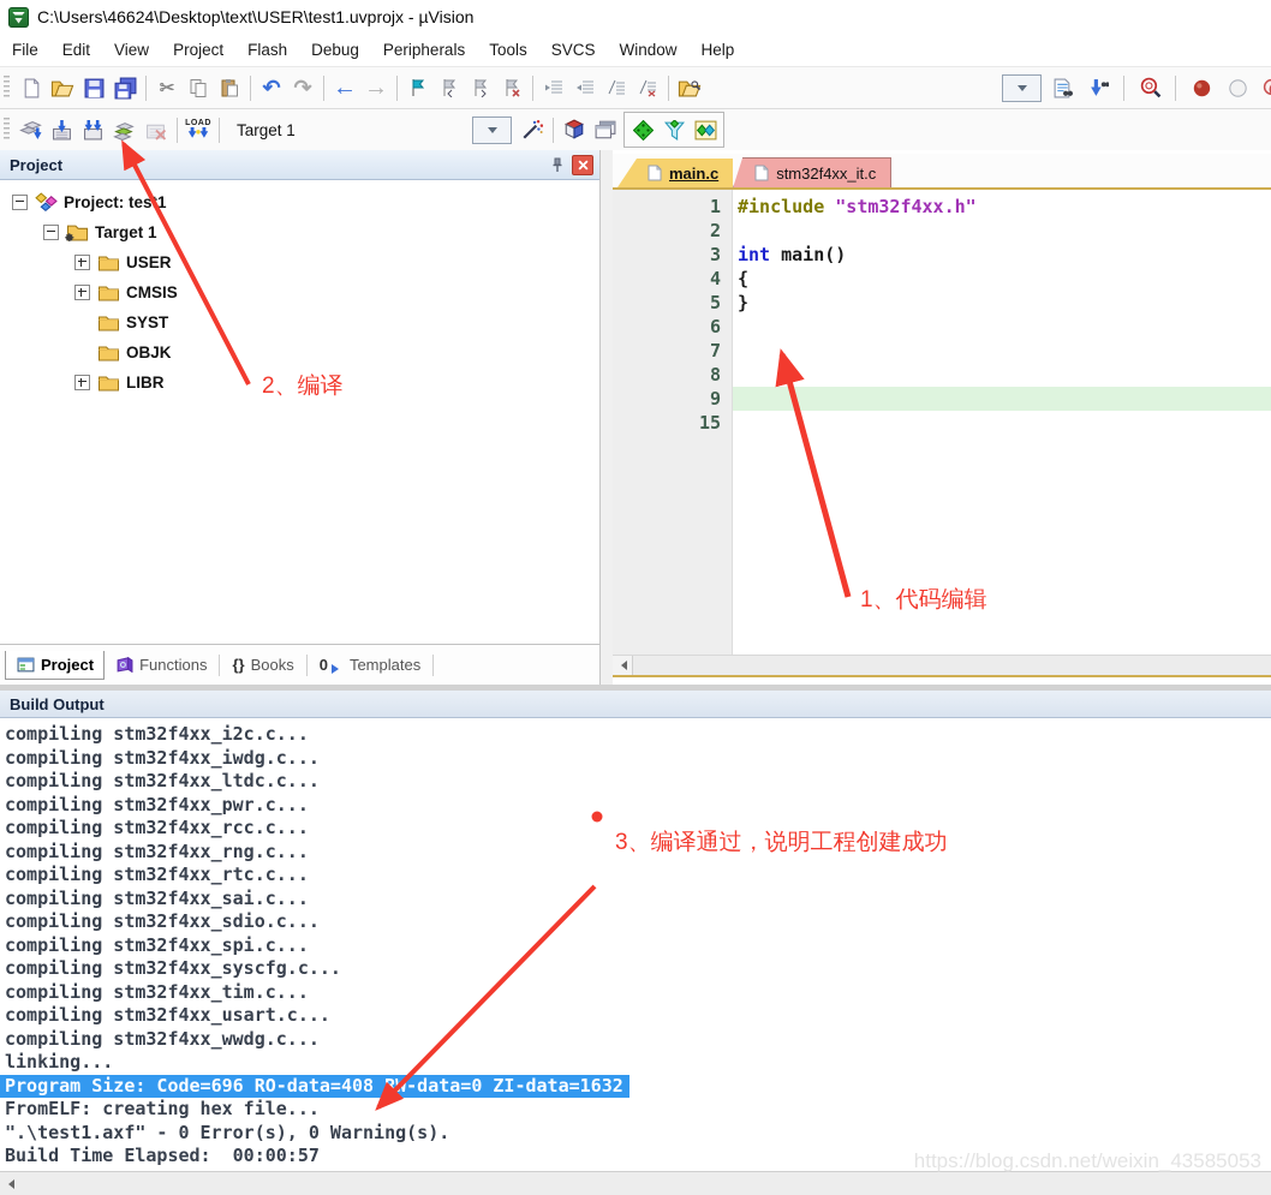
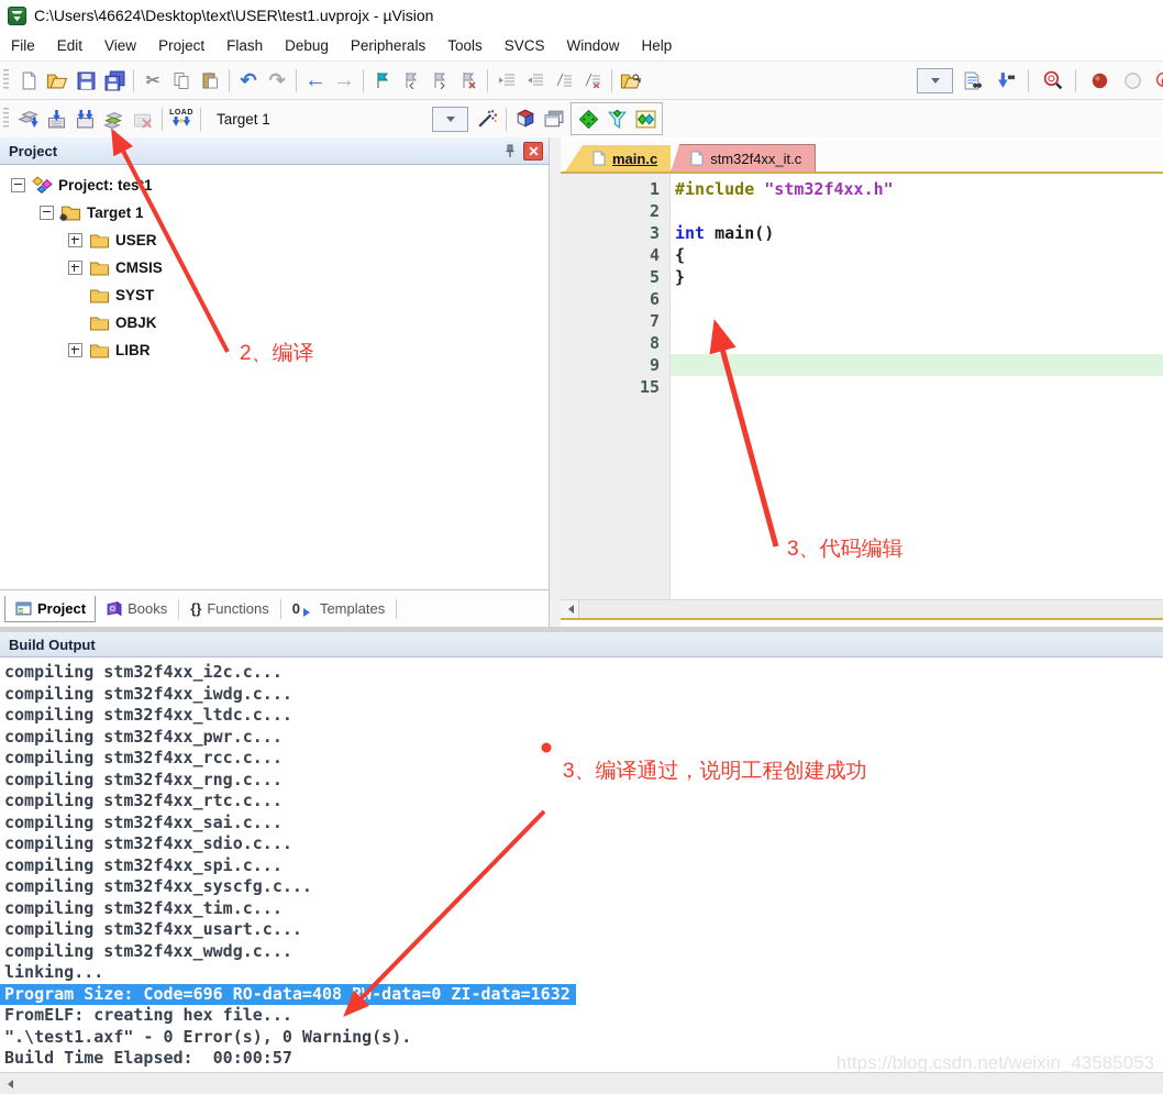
  C:\Users\46624\Desktop\text\USER\test1.uvprojx - µVision
  File
  Edit
  View
  Project
  Flash
  Debug
  Peripherals
  Tools
  SVCS
  Window
  Help
  ✂
  ↶
  ↷
  ←
  →
  Target 1
  Project
  Project: tes1
  Target 1
  USER
  CMSIS
  SYST
  OBJK
  LIBR
  Project
- Functions
+ Books
  {}
- Books
+ Functions
  0
  Templates
  main.c
  stm32f4xx_it.c
  1
  2
  3
  4
  5
  6
  7
  8
  9
  15
  #include "stm32f4xx.h"
  int main()
  {
  }
  Build Output
  compiling stm32f4xx_i2c.c...
  compiling stm32f4xx_iwdg.c...
  compiling stm32f4xx_ltdc.c...
  compiling stm32f4xx_pwr.c...
  compiling stm32f4xx_rcc.c...
  compiling stm32f4xx_rng.c...
  compiling stm32f4xx_rtc.c...
  compiling stm32f4xx_sai.c...
  compiling stm32f4xx_sdio.c...
  compiling stm32f4xx_spi.c...
  compiling stm32f4xx_syscfg.c...
  compiling stm32f4xx_tim.c...
  compiling stm32f4xx_usart.c...
  compiling stm32f4xx_wwdg.c...
  linking...
  Program Size: Code=696 RO-data=408 R-data=0 ZI-data=1632
  FromELF: creating hex file...
  ".\test1.axf" - 0 Error(s), 0 Warning(s).
  Build Time Elapsed: 00:00:57
  https://blog.csdn.net/weixin_43585053
- 1、代码编辑
+ 3、代码编辑
  2、编译
  3、编译通过，说明工程创建成功
